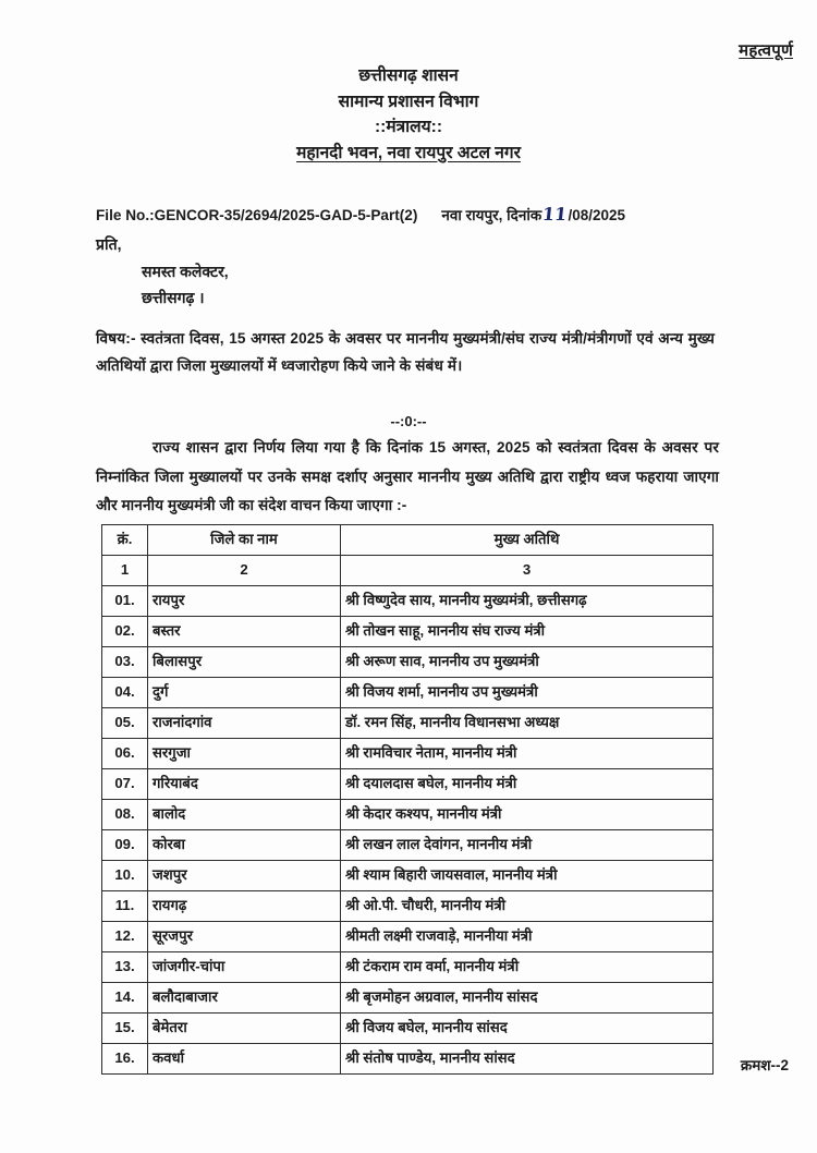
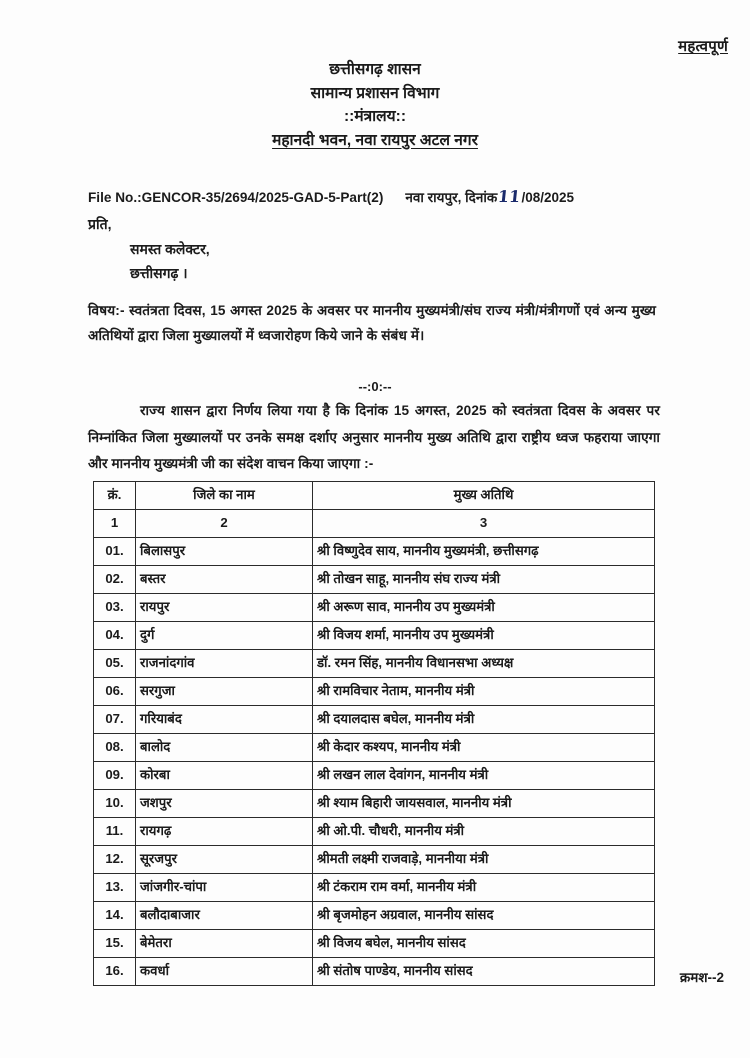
  महत्वपूर्ण
  छत्तीसगढ़ शासन
  सामान्य प्रशासन विभाग
  ::मंत्रालय::
  महानदी भवन, नवा रायपुर अटल नगर
  File No.:GENCOR-35/2694/2025-GAD-5-Part(2)
  प्रति,
  समस्त कलेक्टर,
  छत्तीसगढ़ ।
  विषय:- स्वतंत्रता दिवस, 15 अगस्त 2025 के अवसर पर माननीय मुख्यमंत्री/संघ राज्य मंत्री/मंत्रीगणों एवं अन्य मुख्य अतिथियों द्वारा जिला मुख्यालयों में ध्वजारोहण किये जाने के संबंध में।
  --:0:--
  राज्य शासन द्वारा निर्णय लिया गया है कि दिनांक 15 अगस्त, 2025 को स्वतंत्रता दिवस के अवसर पर निम्नांकित जिला मुख्यालयों पर उनके समक्ष दर्शाए अनुसार माननीय मुख्य अतिथि द्वारा राष्ट्रीय ध्वज फहराया जाएगा और माननीय मुख्यमंत्री जी का संदेश वाचन किया जाएगा :-
  क्रं.	जिले का नाम	मुख्य अतिथि
  1	2	3
- 01.	रायपुर	श्री विष्णुदेव साय, माननीय मुख्यमंत्री, छत्तीसगढ़
+ 01.	बिलासपुर	श्री विष्णुदेव साय, माननीय मुख्यमंत्री, छत्तीसगढ़
  02.	बस्तर	श्री तोखन साहू, माननीय संघ राज्य मंत्री
- 03.	बिलासपुर	श्री अरूण साव, माननीय उप मुख्यमंत्री
+ 03.	रायपुर	श्री अरूण साव, माननीय उप मुख्यमंत्री
  04.	दुर्ग	श्री विजय शर्मा, माननीय उप मुख्यमंत्री
  05.	राजनांदगांव	डॉ. रमन सिंह, माननीय विधानसभा अध्यक्ष
  06.	सरगुजा	श्री रामविचार नेताम, माननीय मंत्री
  07.	गरियाबंद	श्री दयालदास बघेल, माननीय मंत्री
  08.	बालोद	श्री केदार कश्यप, माननीय मंत्री
  09.	कोरबा	श्री लखन लाल देवांगन, माननीय मंत्री
  10.	जशपुर	श्री श्याम बिहारी जायसवाल, माननीय मंत्री
  11.	रायगढ़	श्री ओ.पी. चौधरी, माननीय मंत्री
  12.	सूरजपुर	श्रीमती लक्ष्मी राजवाड़े, माननीया मंत्री
  13.	जांजगीर-चांपा	श्री टंकराम राम वर्मा, माननीय मंत्री
  14.	बलौदाबाजार	श्री बृजमोहन अग्रवाल, माननीय सांसद
  15.	बेमेतरा	श्री विजय बघेल, माननीय सांसद
  16.	कवर्धा	श्री संतोष पाण्डेय, माननीय सांसद
  क्रमश--2
